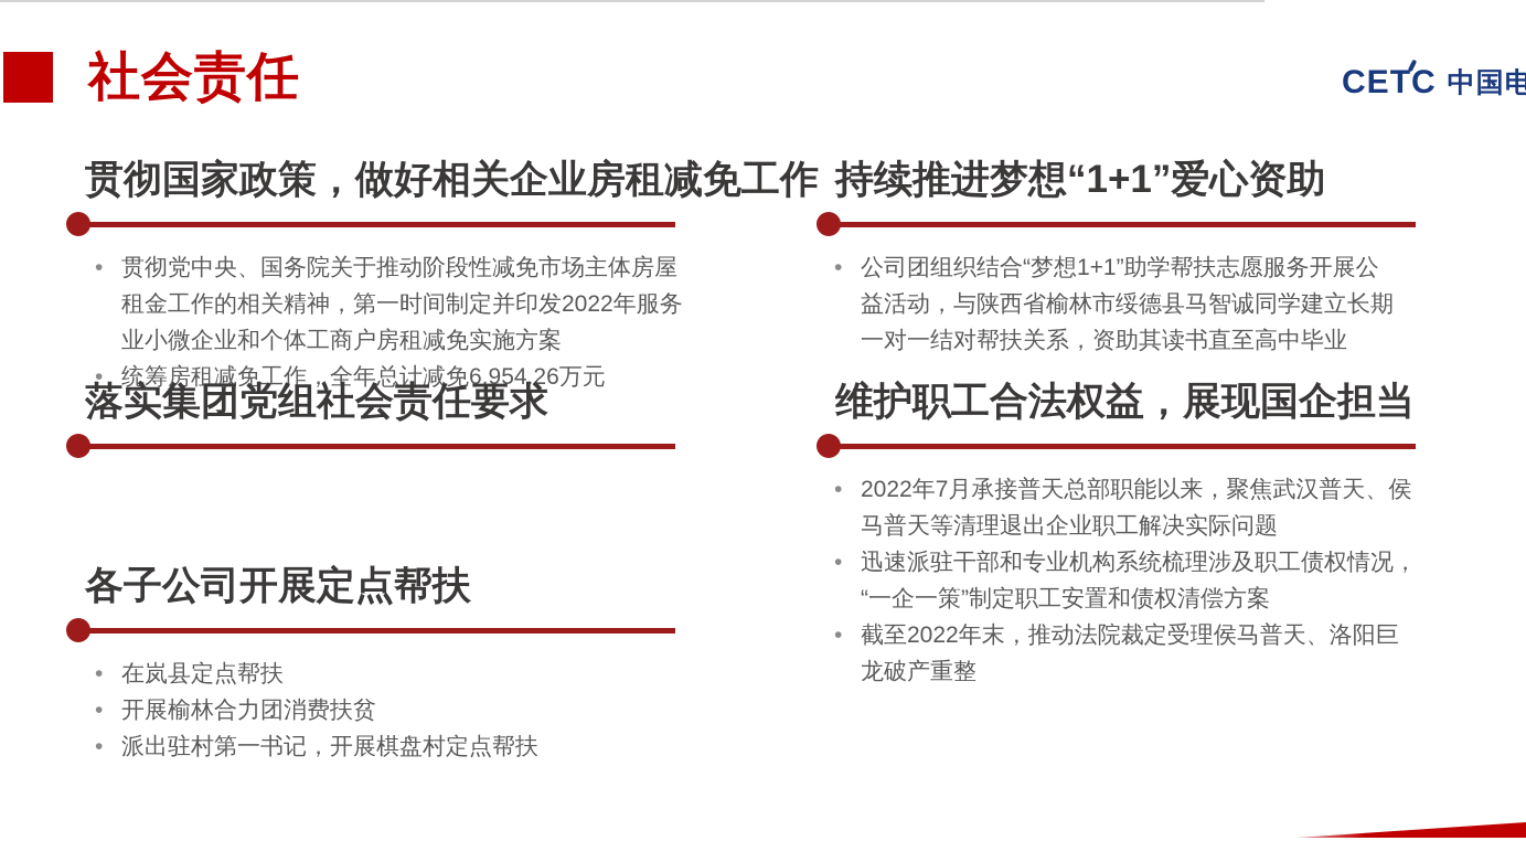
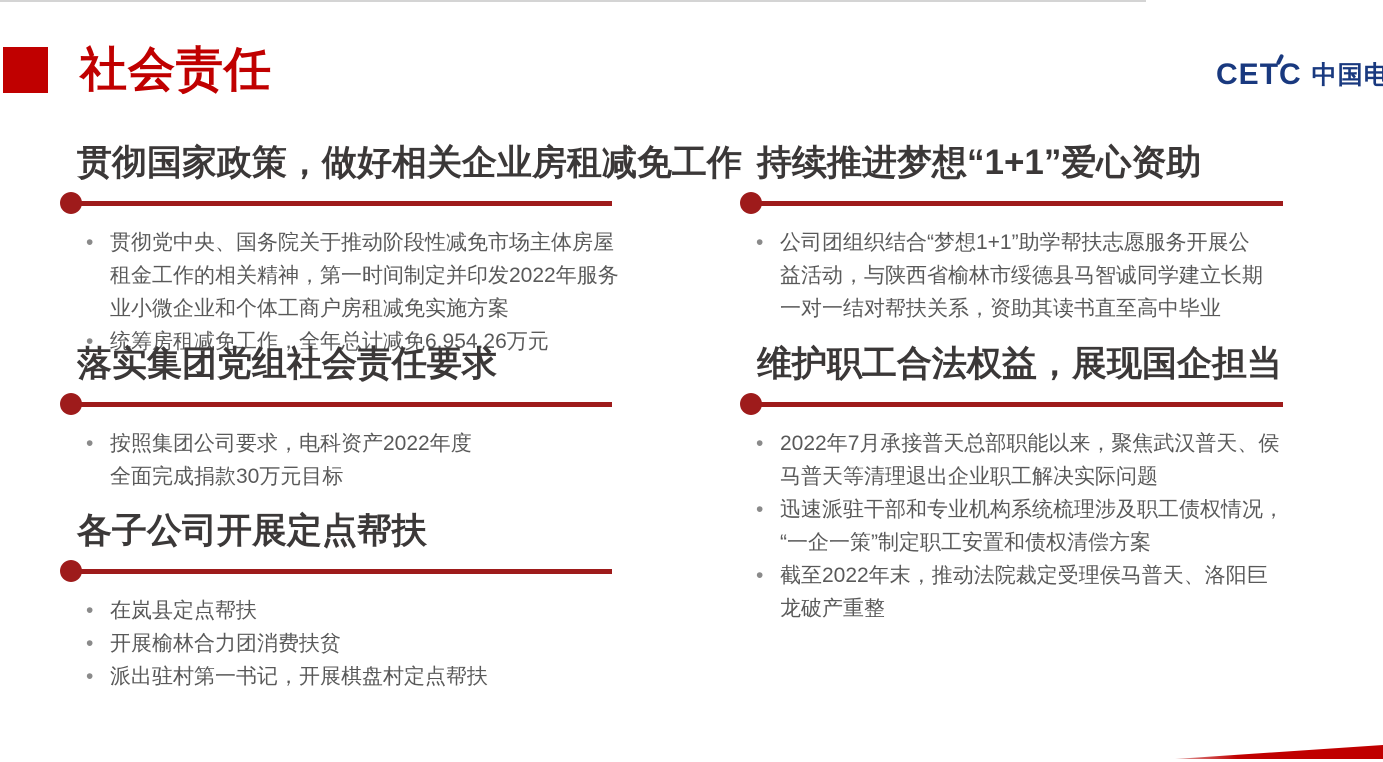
  社会责任
  CE
  T
  C
  中国电
  贯彻国家政策，做好相关企业房租减免工作
  贯彻党中央、国务院关于推动阶段性减免市场主体房屋
  租金工作的相关精神，第一时间制定并印发2022年服务
  业小微企业和个体工商户房租减免实施方案
  统筹房租减免工作，全年总计减免6,954.26万元
  落实集团党组社会责任要求
+ 按照集团公司要求，电科资产2022年度
+ 全面完成捐款30万元目标
  各子公司开展定点帮扶
  在岚县定点帮扶
  开展榆林合力团消费扶贫
  派出驻村第一书记，开展棋盘村定点帮扶
  持续推进梦想“1+1”爱心资助
  公司团组织结合“梦想1+1”助学帮扶志愿服务开展公
  益活动，与陕西省榆林市绥德县马智诚同学建立长期
  一对一结对帮扶关系，资助其读书直至高中毕业
  维护职工合法权益，展现国企担当
  2022年7月承接普天总部职能以来，聚焦武汉普天、侯
  马普天等清理退出企业职工解决实际问题
  迅速派驻干部和专业机构系统梳理涉及职工债权情况，
  “一企一策”制定职工安置和债权清偿方案
  截至2022年末，推动法院裁定受理侯马普天、洛阳巨
  龙破产重整
